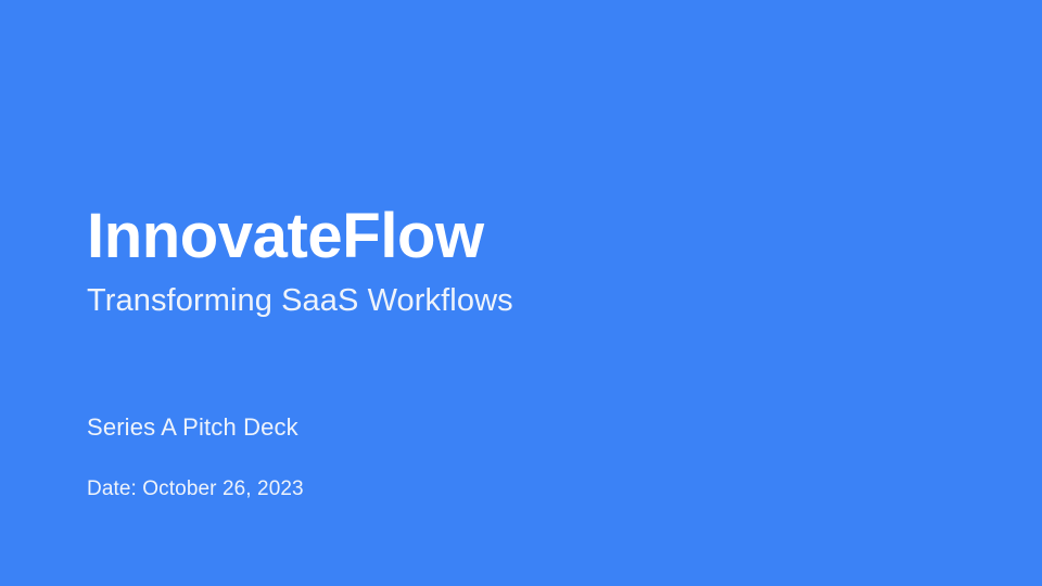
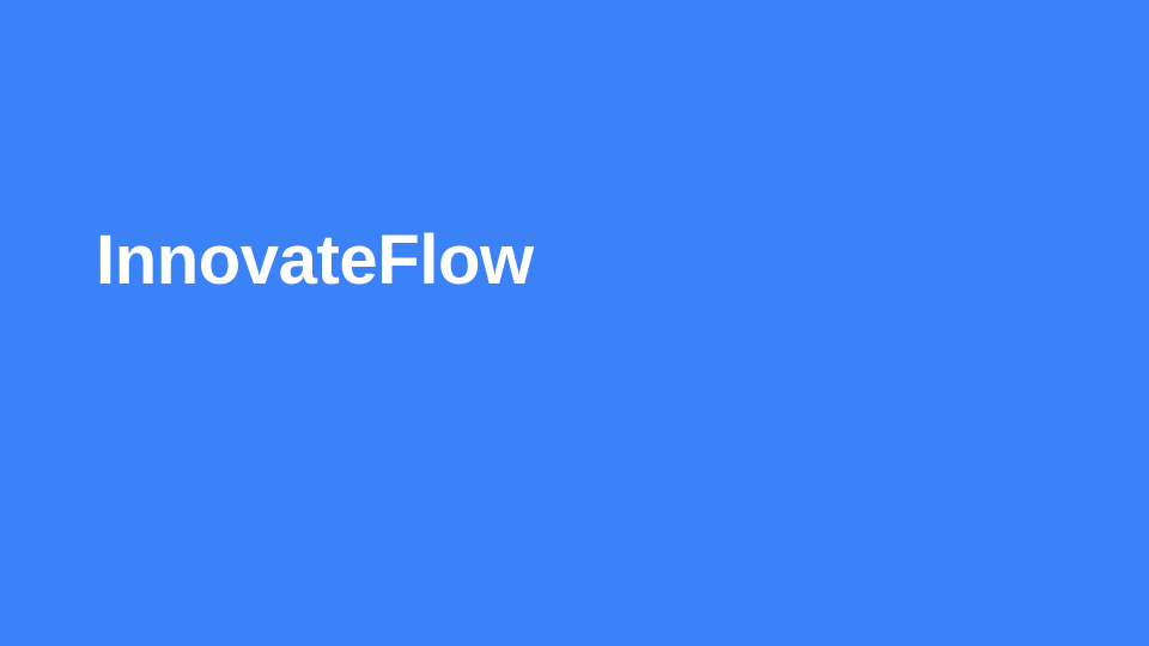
  InnovateFlow
- Transforming SaaS Workflows
- Series A Pitch Deck
- Date: October 26, 2023
